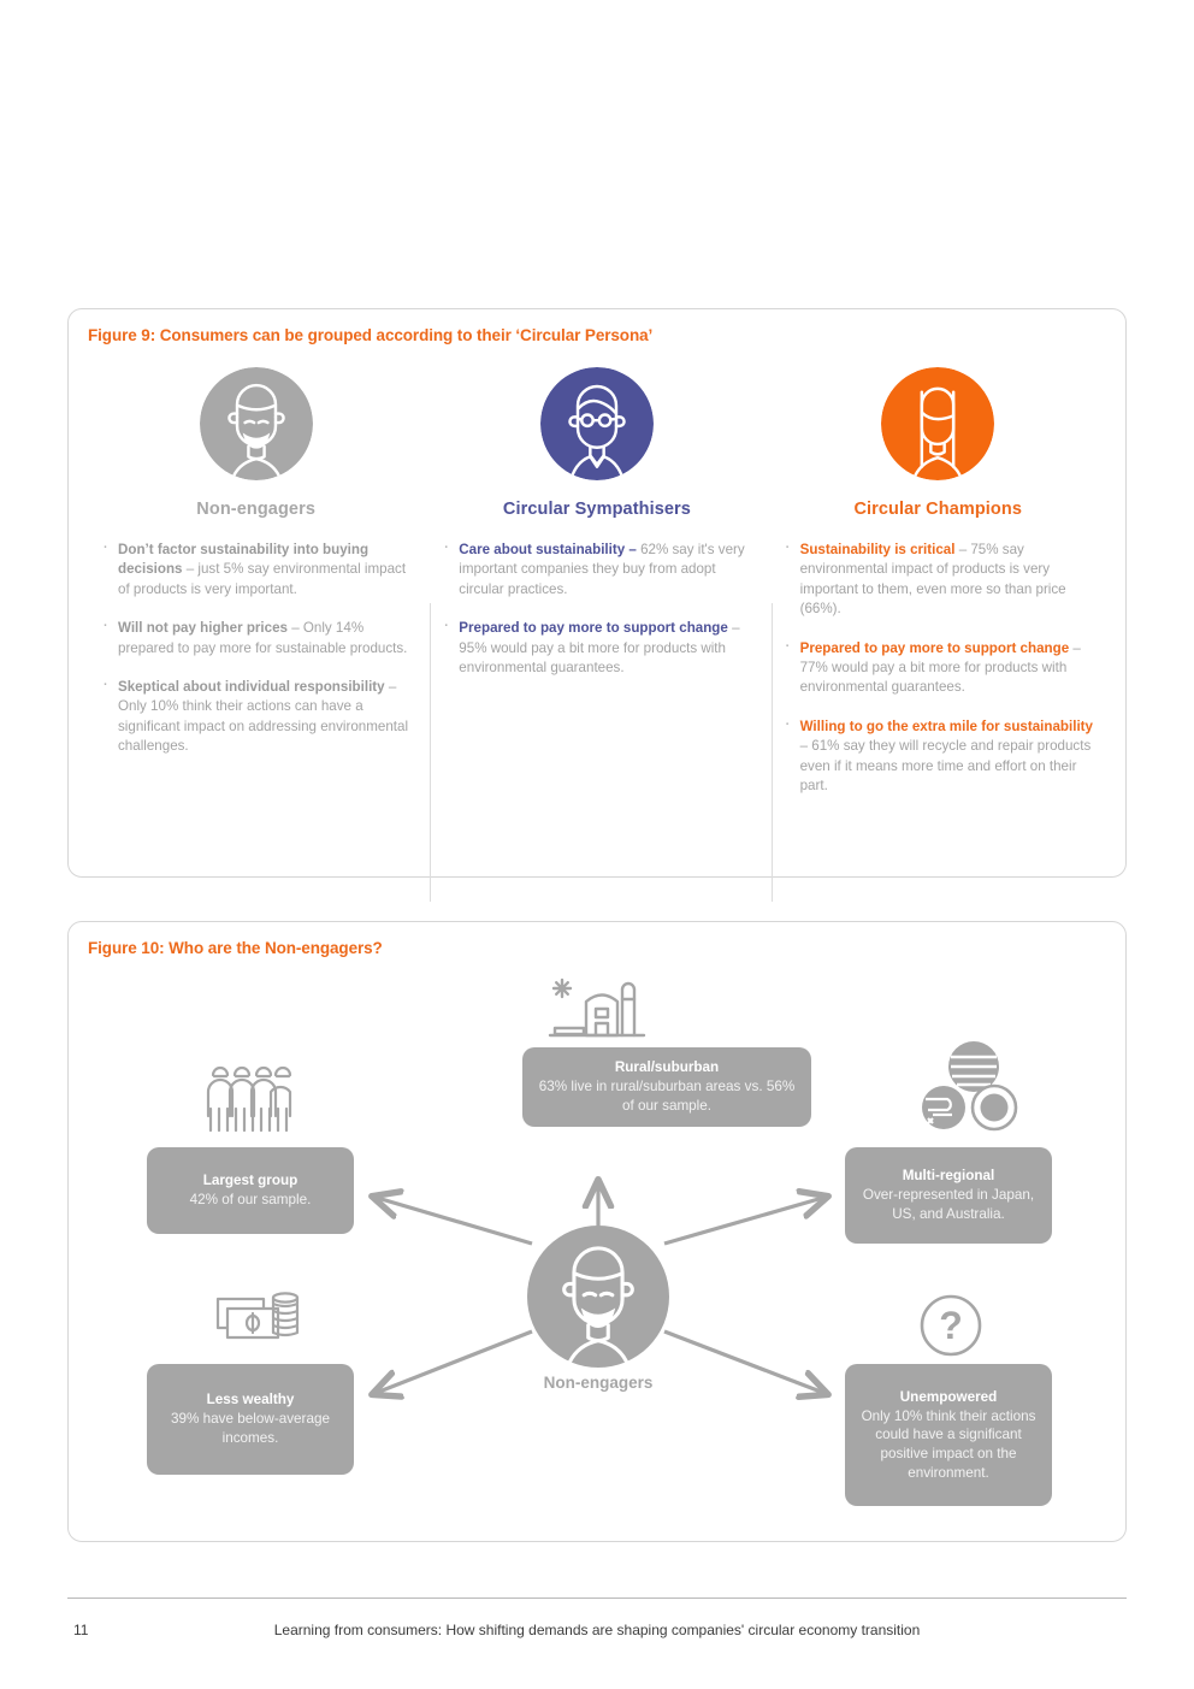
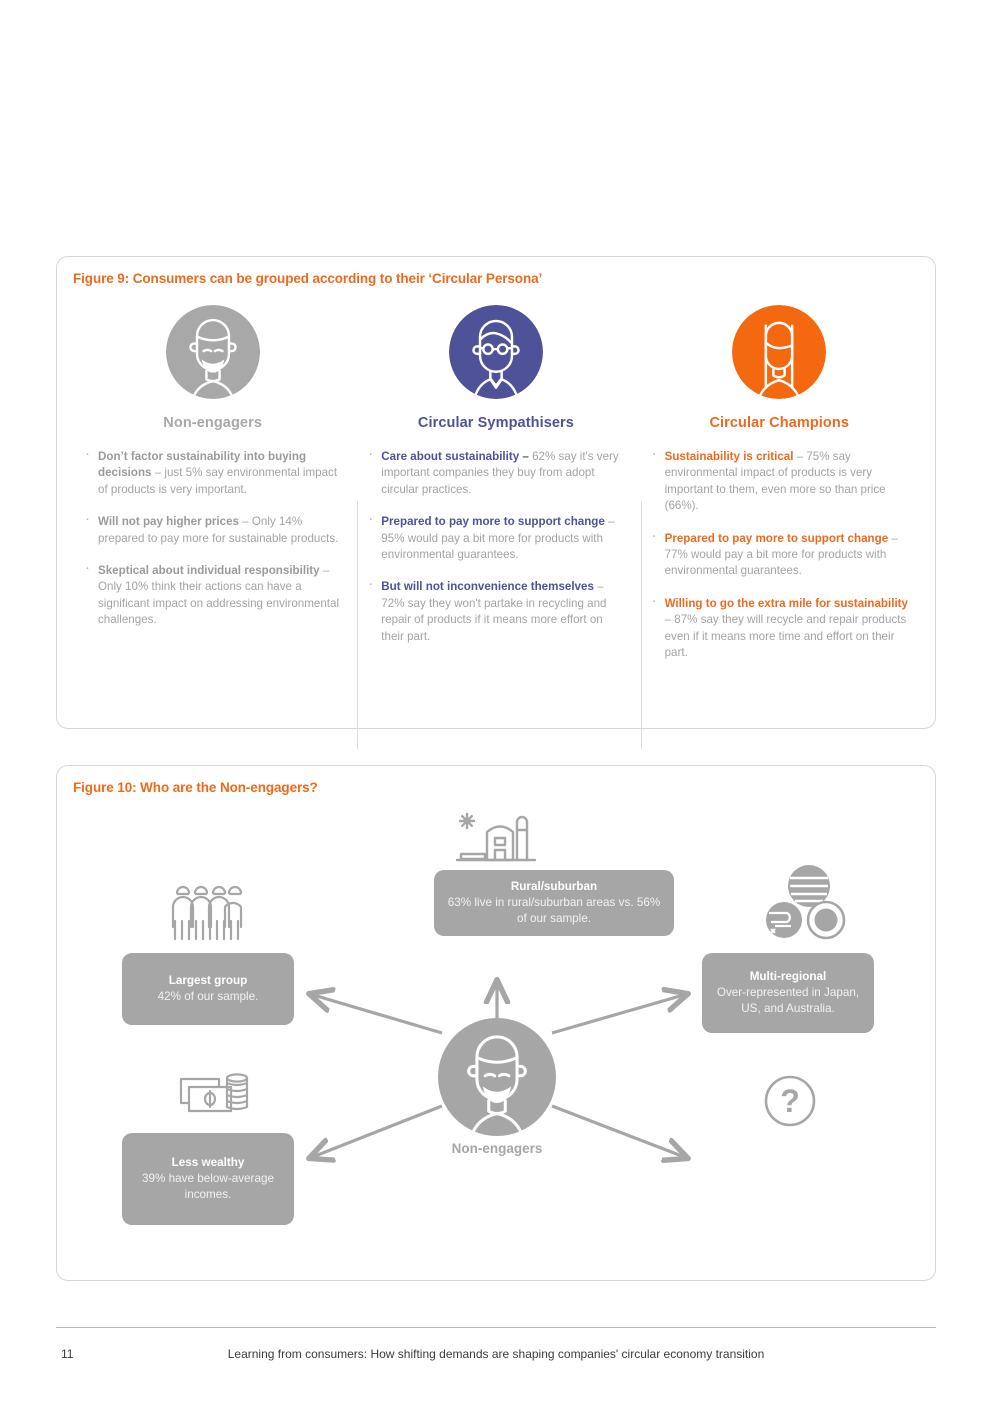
  Figure 9: Consumers can be grouped according to their ‘Circular Persona’
  Non-engagers
  Don’t factor sustainability into buying decisions – just 5% say environmental impact of products is very important.
  Will not pay higher prices – Only 14% prepared to pay more for sustainable products.
  Skeptical about individual responsibility – Only 10% think their actions can have a significant impact on addressing environmental challenges.
  Circular Sympathisers
  Care about sustainability – 62% say it's very important companies they buy from adopt circular practices.
  Prepared to pay more to support change – 95% would pay a bit more for products with environmental guarantees.
+ But will not inconvenience themselves – 72% say they won't partake in recycling and repair of products if it means more effort on their part.
  Circular Champions
  Sustainability is critical – 75% say environmental impact of products is very important to them, even more so than price (66%).
  Prepared to pay more to support change – 77% would pay a bit more for products with environmental guarantees.
- Willing to go the extra mile for sustainability – 61% say they will recycle and repair products even if it means more time and effort on their part.
+ Willing to go the extra mile for sustainability – 87% say they will recycle and repair products even if it means more time and effort on their part.
  Figure 10: Who are the Non-engagers?
  Rural/suburban
  63% live in rural/suburban areas vs. 56% of our sample.
  Largest group
  42% of our sample.
  Multi-regional
  Over-represented in Japan, US, and Australia.
  Less wealthy
  39% have below-average incomes.
  ?
- Unempowered
- Only 10% think their actions could have a significant positive impact on the environment.
  Non-engagers
  11
  Learning from consumers: How shifting demands are shaping companies' circular economy transition
